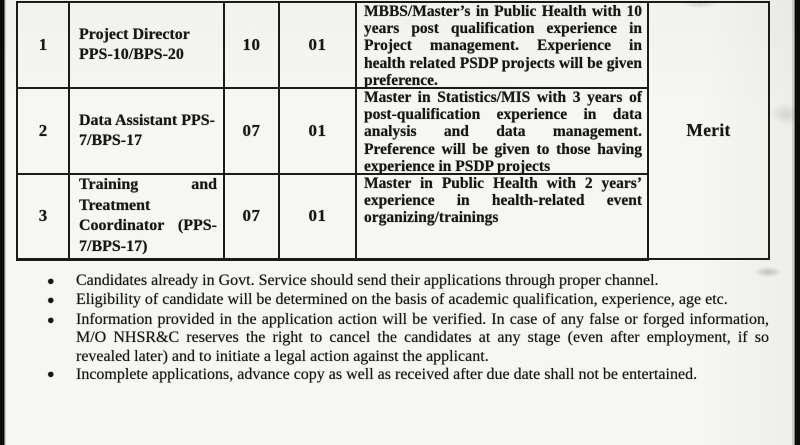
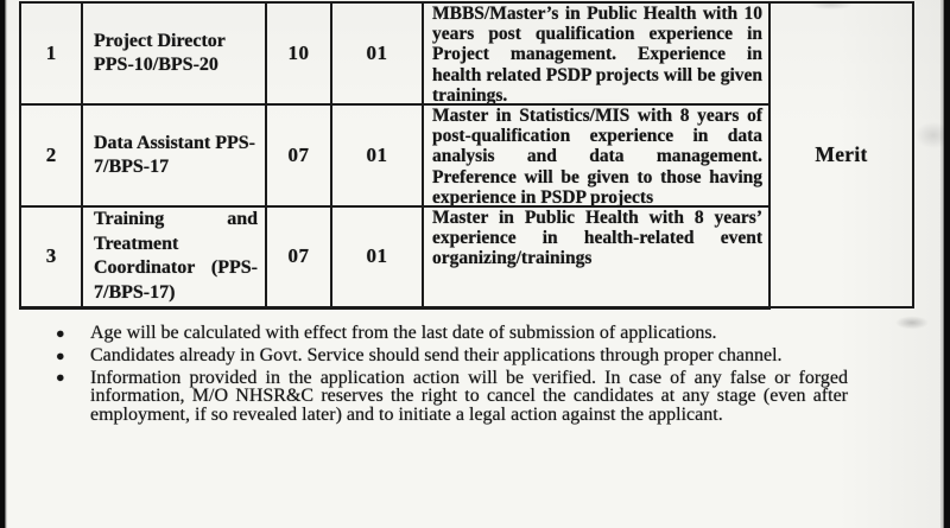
- 1	Project Director PPS-10/BPS-20	10	01	MBBS/Master’s in Public Health with 10 years post qualification experience in Project management. Experience in health related PSDP projects will be given preference.	Merit
+ 1	Project Director PPS-10/BPS-20	10	01	MBBS/Master’s in Public Health with 10 years post qualification experience in Project management. Experience in health related PSDP projects will be given trainings.	Merit
- 2	Data Assistant PPS-7/BPS-17	07	01	Master in Statistics/MIS with 3 years of post-qualification experience in data analysis and data management. Preference will be given to those having experience in PSDP projects
+ 2	Data Assistant PPS-7/BPS-17	07	01	Master in Statistics/MIS with 8 years of post-qualification experience in data analysis and data management. Preference will be given to those having experience in PSDP projects
- 3	Training and Treatment Coordinator (PPS-7/BPS-17)	07	01	Master in Public Health with 2 years’ experience in health-related event organizing/trainings
+ 3	Training and Treatment Coordinator (PPS-7/BPS-17)	07	01	Master in Public Health with 8 years’ experience in health-related event organizing/trainings
+ Age will be calculated with effect from the last date of submission of applications.
  Candidates already in Govt. Service should send their applications through proper channel.
- Eligibility of candidate will be determined on the basis of academic qualification, experience, age etc.
  Information provided in the application action will be verified. In case of any false or forged information, M/O NHSR&C reserves the right to cancel the candidates at any stage (even after employment, if so revealed later) and to initiate a legal action against the applicant.
- Incomplete applications, advance copy as well as received after due date shall not be entertained.
